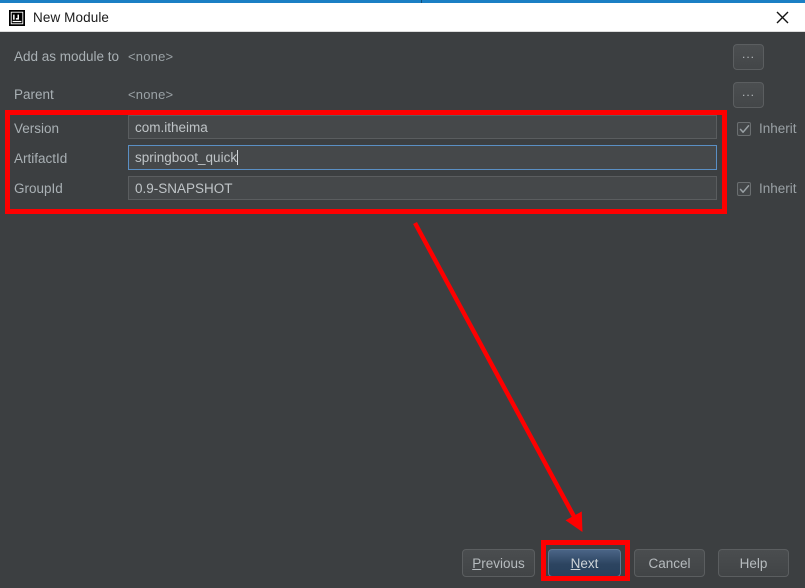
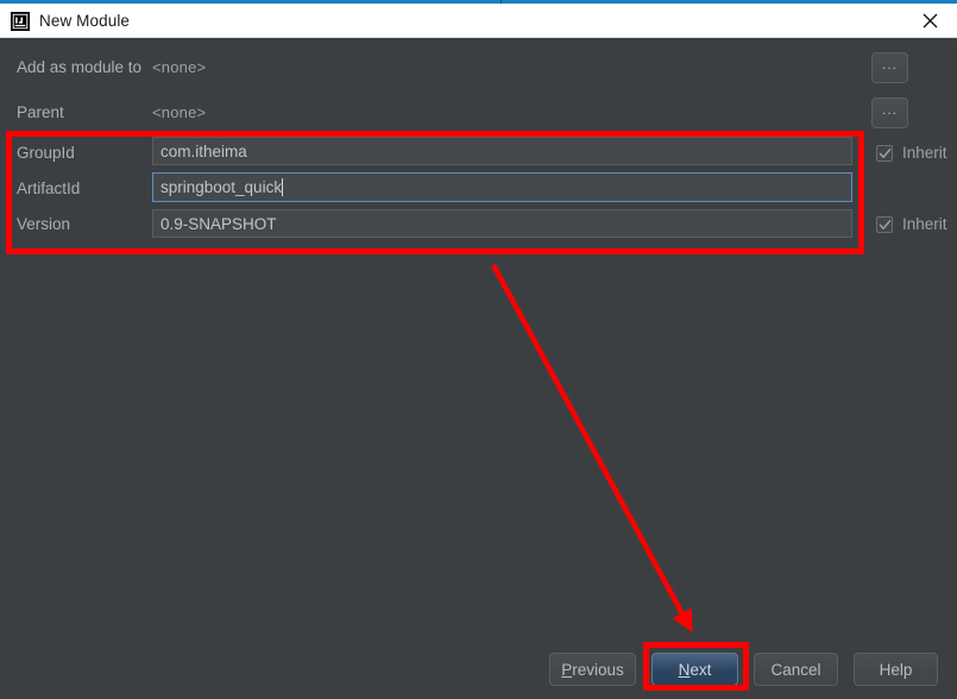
  New Module
  Add as module to
  <none>
  ...
  Parent
  <none>
  ...
- Version
+ GroupId
  com.itheima
  Inherit
  ArtifactId
  springboot_quick
- GroupId
+ Version
  0.9-SNAPSHOT
  Inherit
  Previous
  Next
  Cancel
  Help
